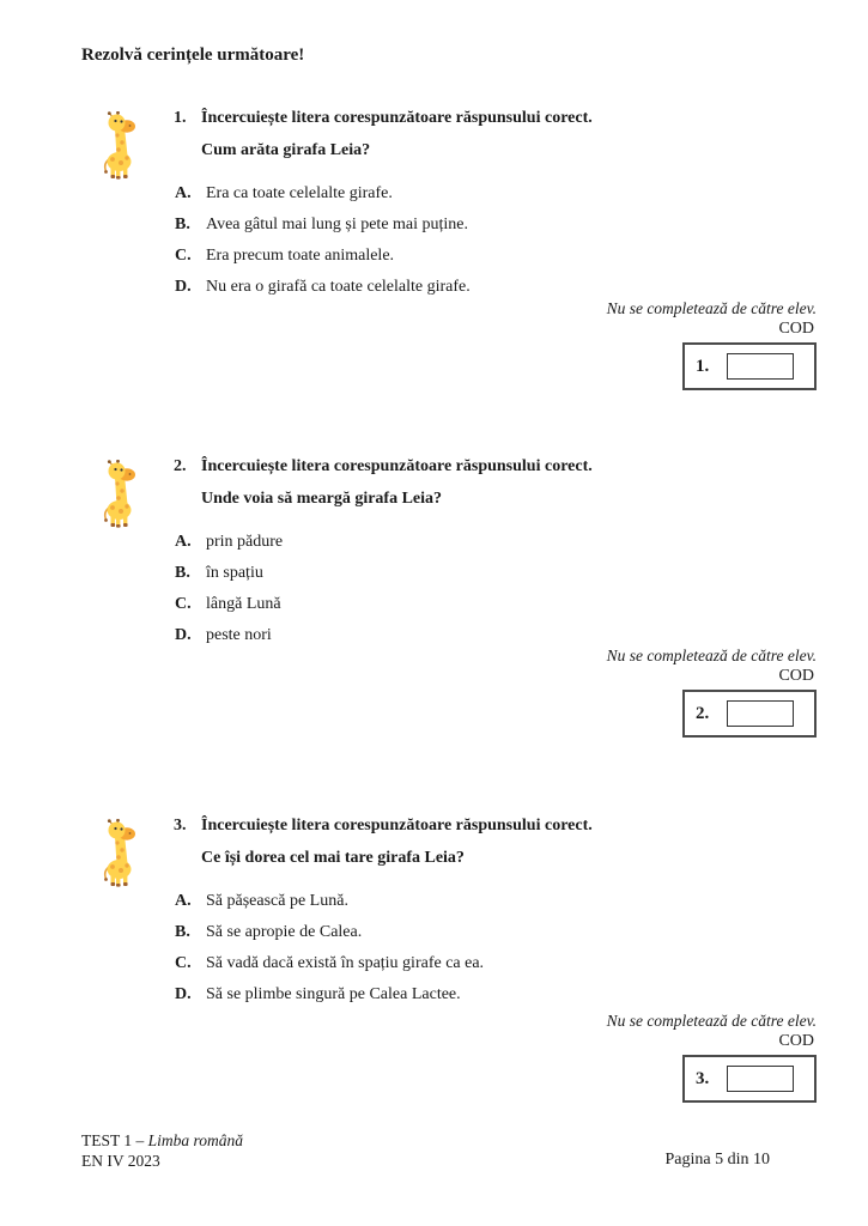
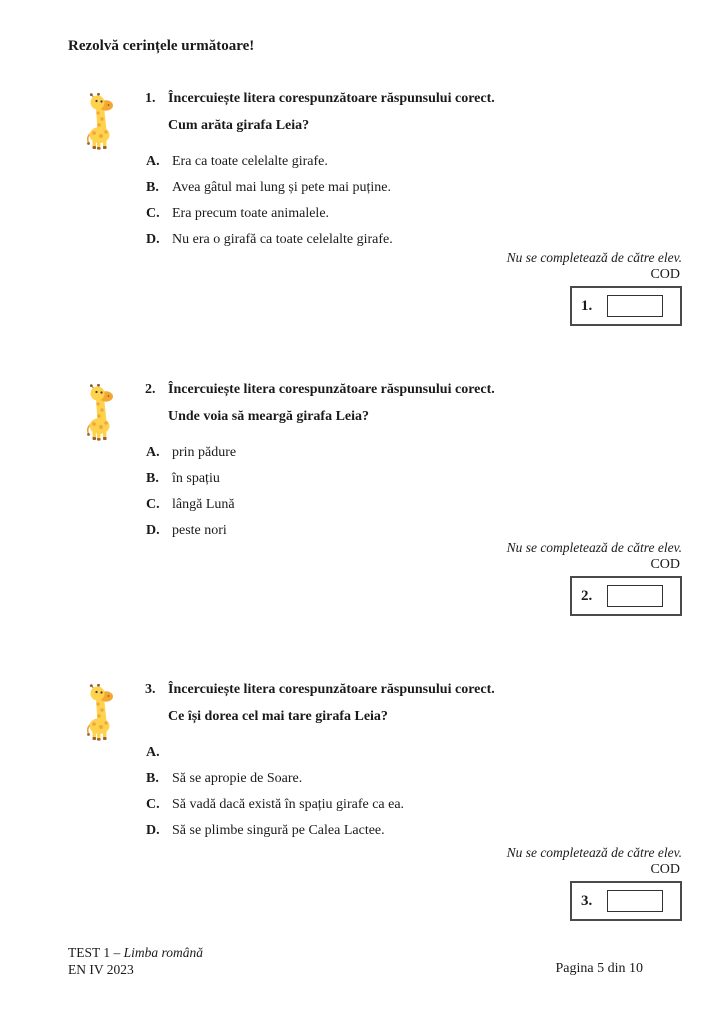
  Rezolvă cerințele următoare!
  1.
  Încercuiește litera corespunzătoare răspunsului corect.
  Cum arăta girafa Leia?
  A.
  Era ca toate celelalte girafe.
  B.
  Avea gâtul mai lung și pete mai puține.
  C.
  Era precum toate animalele.
  D.
  Nu era o girafă ca toate celelalte girafe.
  Nu se completează de către elev.
  COD
  1.
  2.
  Încercuiește litera corespunzătoare răspunsului corect.
  Unde voia să meargă girafa Leia?
  A.
  prin pădure
  B.
  în spațiu
  C.
  lângă Lună
  D.
  peste nori
  Nu se completează de către elev.
  COD
  2.
  3.
  Încercuiește litera corespunzătoare răspunsului corect.
  Ce își dorea cel mai tare girafa Leia?
  A.
- Să pășească pe Lună.
  B.
- Să se apropie de Calea.
+ Să se apropie de Soare.
  C.
  Să vadă dacă există în spațiu girafe ca ea.
  D.
  Să se plimbe singură pe Calea Lactee.
  Nu se completează de către elev.
  COD
  3.
  TEST 1 – Limba română
  EN IV 2023
  Pagina 5 din 10
